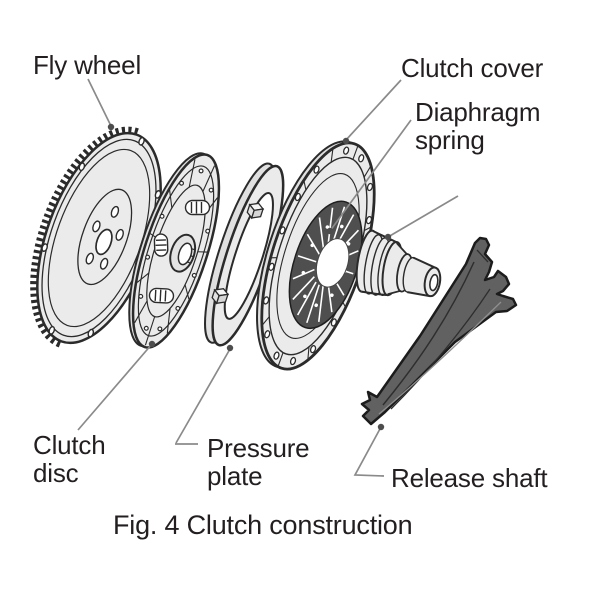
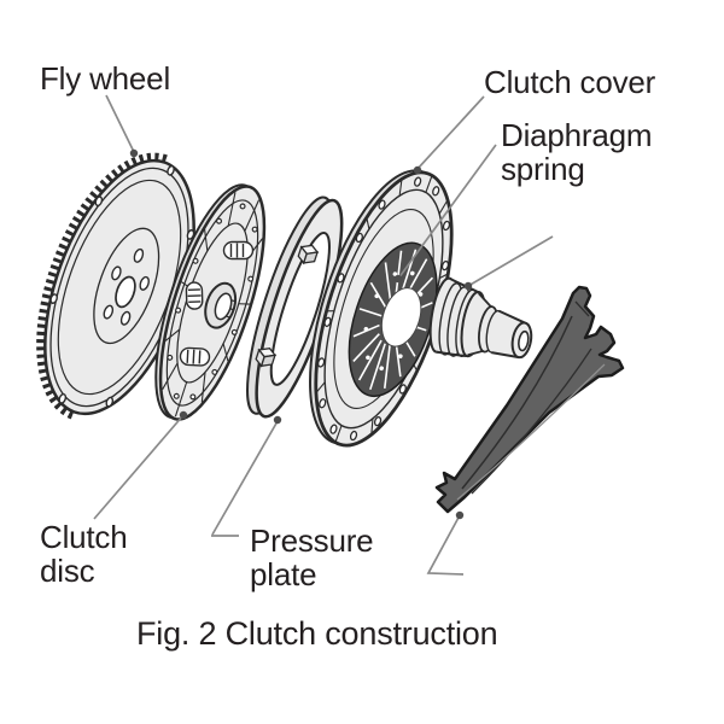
  Fly wheel
  Clutch cover
  Diaphragm
  spring
  Clutch
  disc
  Pressure
  plate
- Release shaft
- Fig. 4 Clutch construction
+ Fig. 2 Clutch construction
